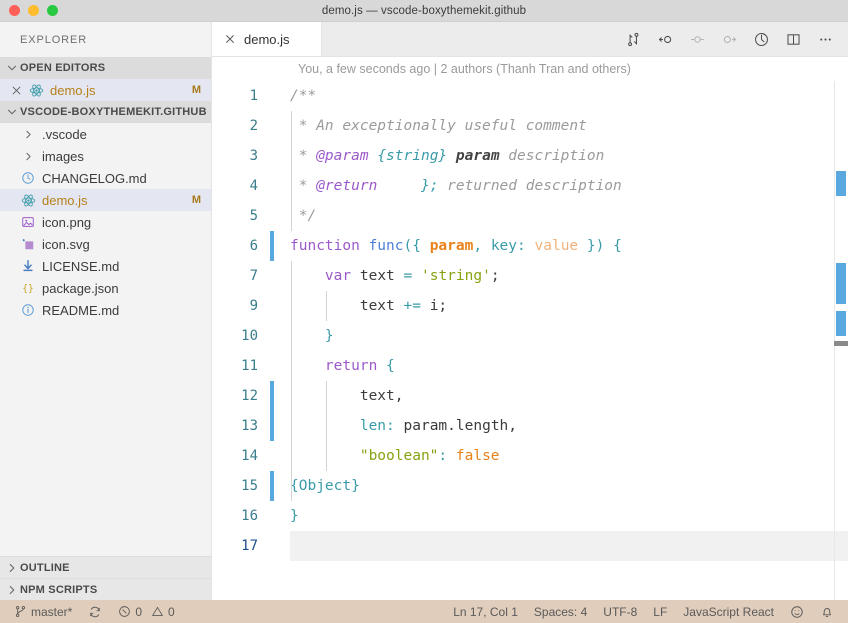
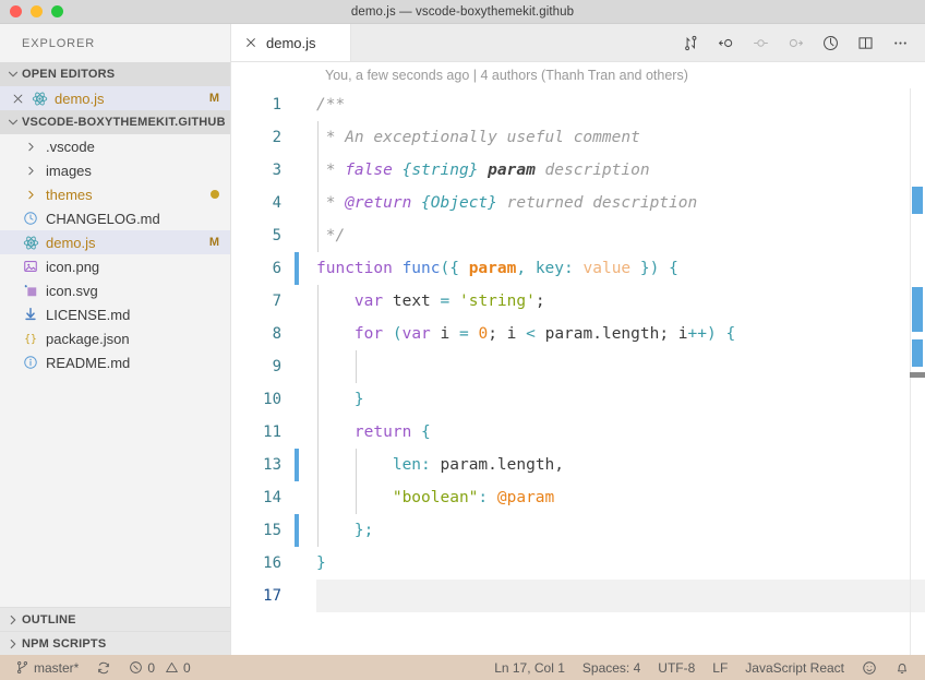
  demo.js — vscode-boxythemekit.github
  EXPLORER
  OPEN EDITORS
  demo.js
  M
  VSCODE-BOXYTHEMEKIT.GITHUB
  .vscode
  images
+ themes
  CHANGELOG.md
  demo.js
  M
  icon.png
  icon.svg
  LICENSE.md
  {}
  package.json
  README.md
  OUTLINE
  NPM SCRIPTS
  demo.js
- You, a few seconds ago | 2 authors (Thanh Tran and others)
+ You, a few seconds ago | 4 authors (Thanh Tran and others)
  1
  /**
  2
  * An exceptionally useful comment
  3
- * @param {string} param description
+ * false {string} param description
  4
- * @return }; returned description
+ * @return {Object} returned description
  5
  */
  6
  function func({ param, key: value }) {
  7
  var text = 'string';
+ 8
+ for (var i = 0; i < param.length; i++) {
  9
- text += i;
  10
  }
  11
  return {
- 12
- text,
  13
  len: param.length,
  14
- "boolean": false
+ "boolean": @param
  15
- {Object}
+ };
  16
  }
  17
  master*
  0
  0
  Ln 17, Col 1
  Spaces: 4
  UTF-8
  LF
  JavaScript React
